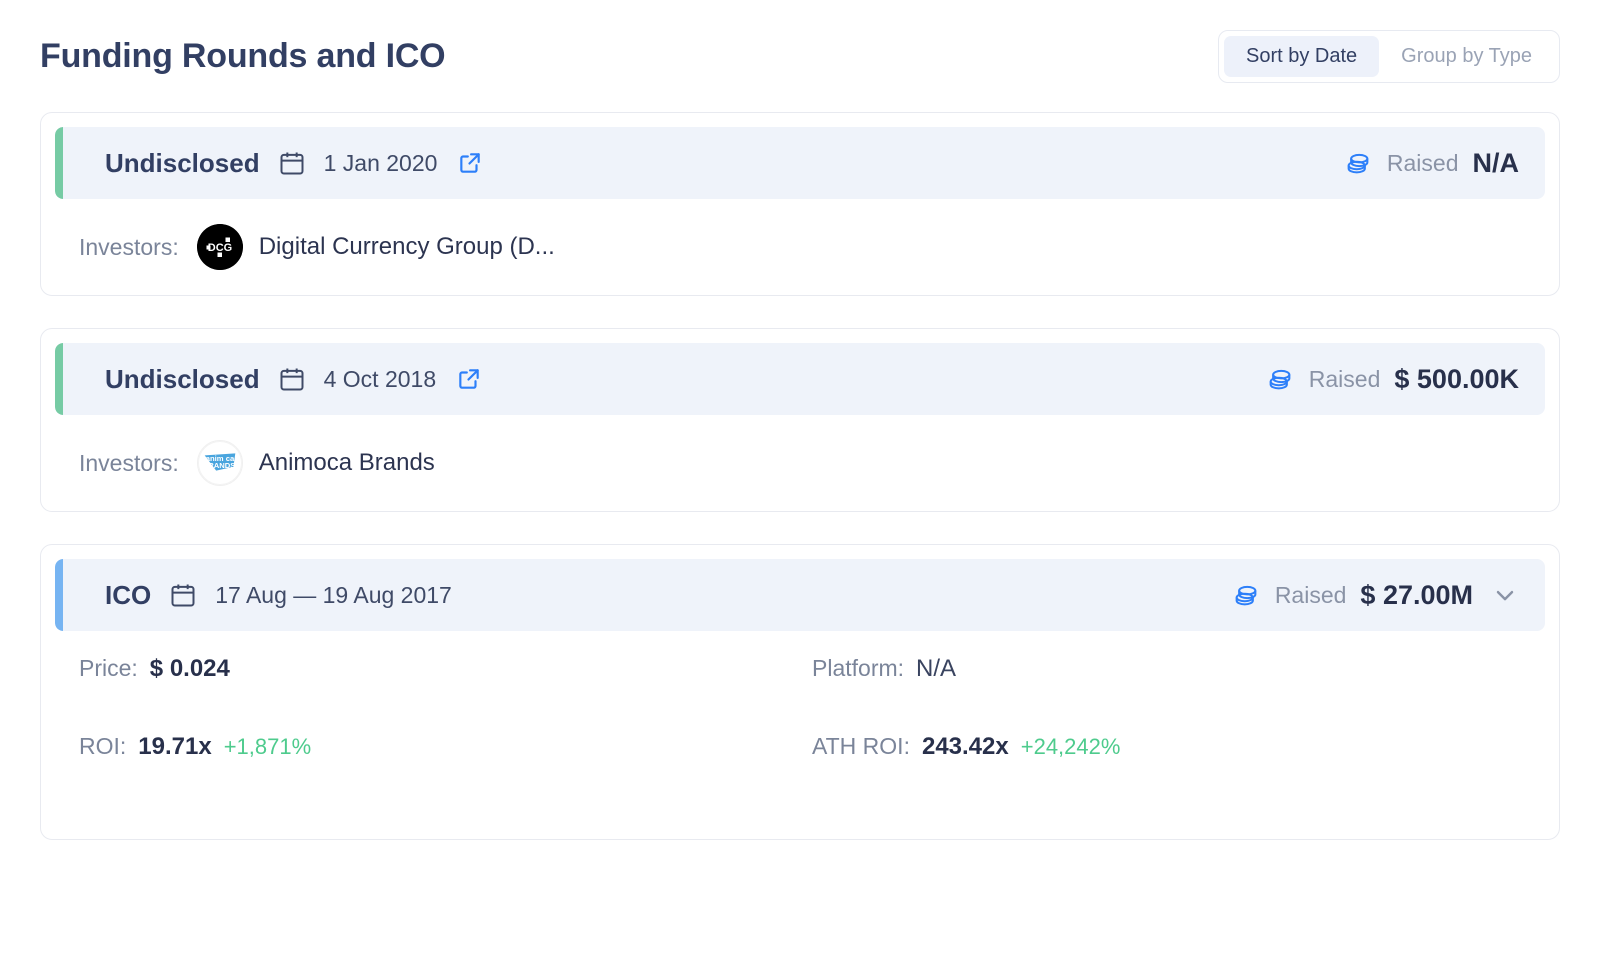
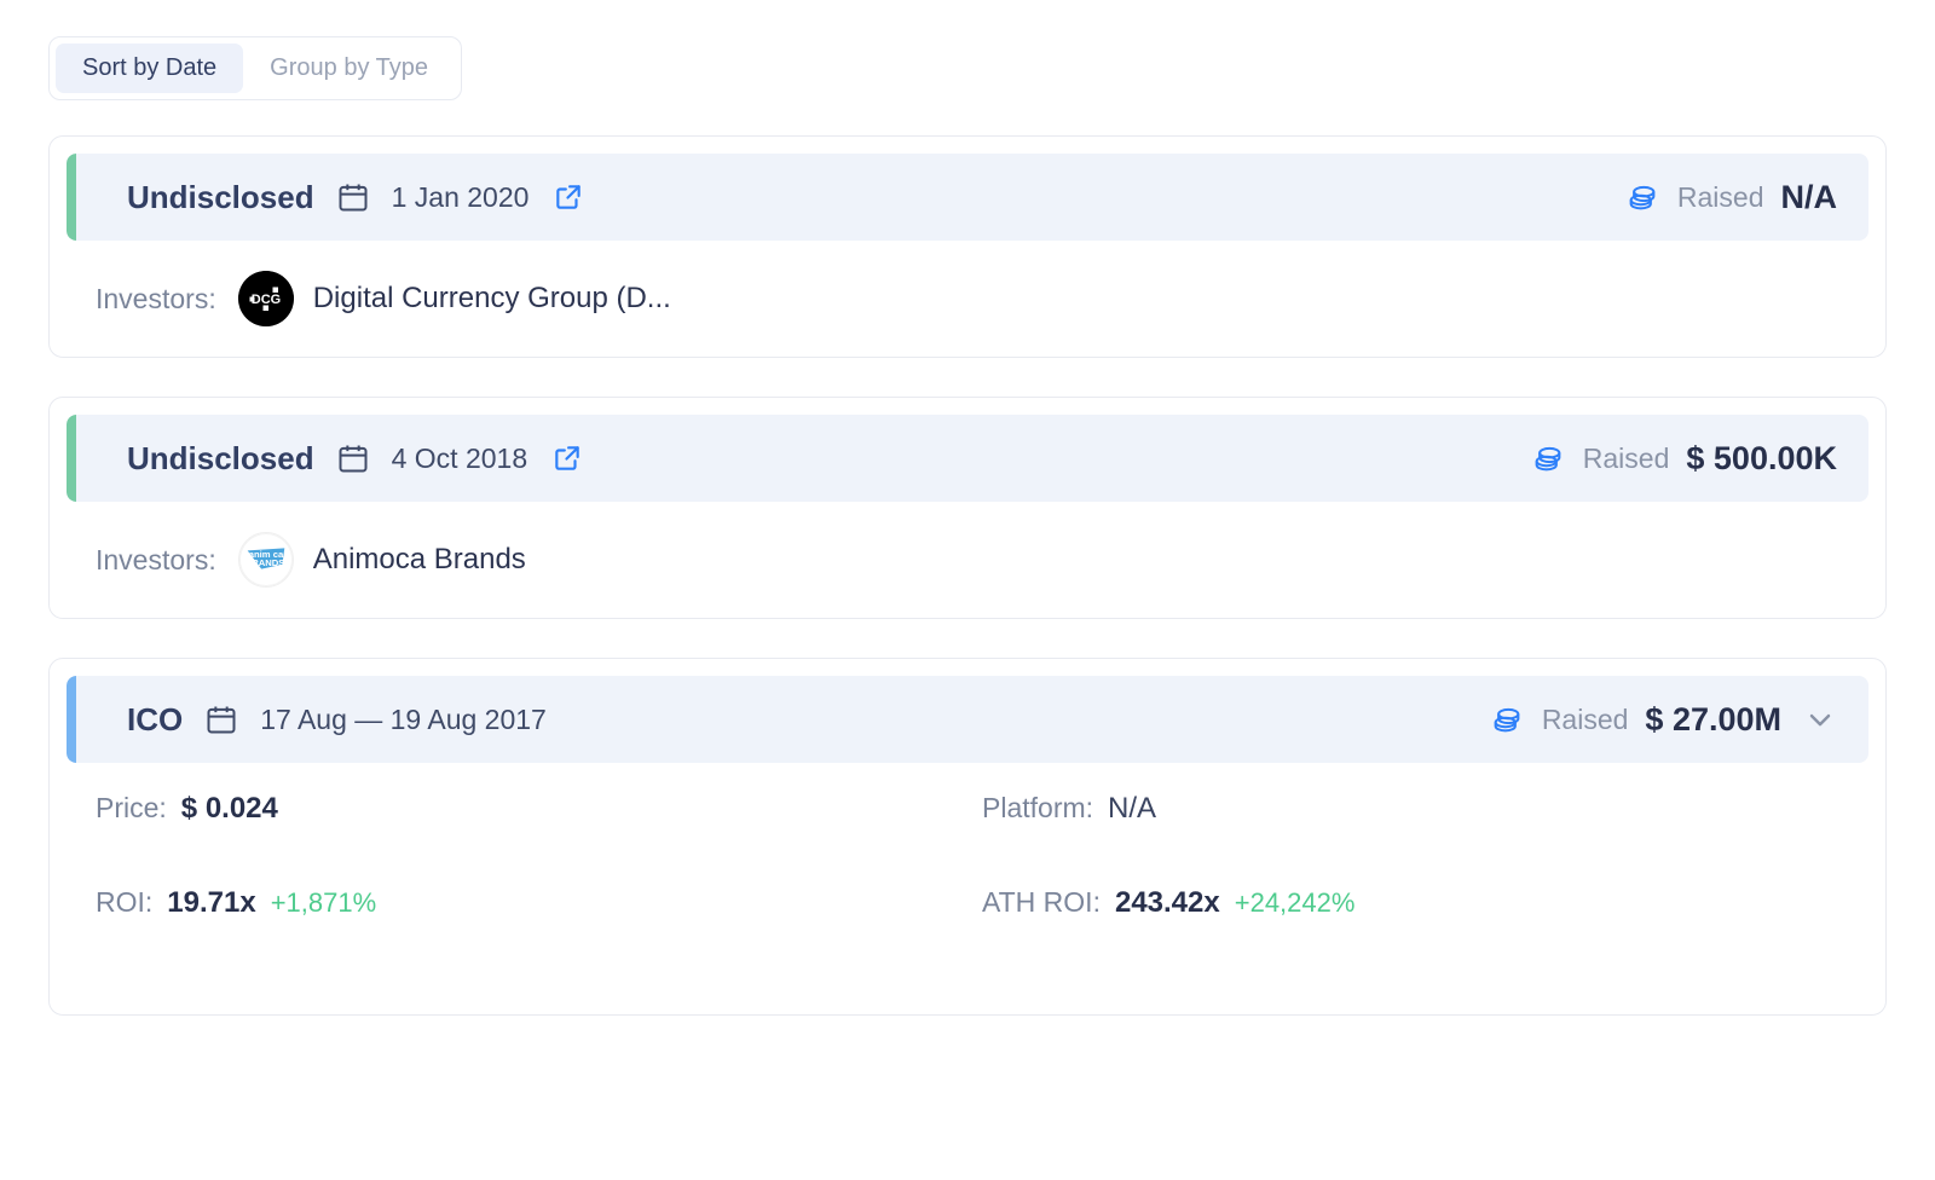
- Funding Rounds and ICO
  Sort by Date
  Group by Type
  Undisclosed
  1 Jan 2020
  Raised
  N/A
  Investors:
  DCG
  Digital Currency Group (D...
  Undisclosed
  4 Oct 2018
  Raised
  $ 500.00K
  Investors:
  anim ca
  BRANDS
  Animoca Brands
  ICO
  17 Aug — 19 Aug 2017
  Raised
  $ 27.00M
  Price:
  $ 0.024
  Platform:
  N/A
  ROI:
  19.71x
  +1,871%
  ATH ROI:
  243.42x
  +24,242%
